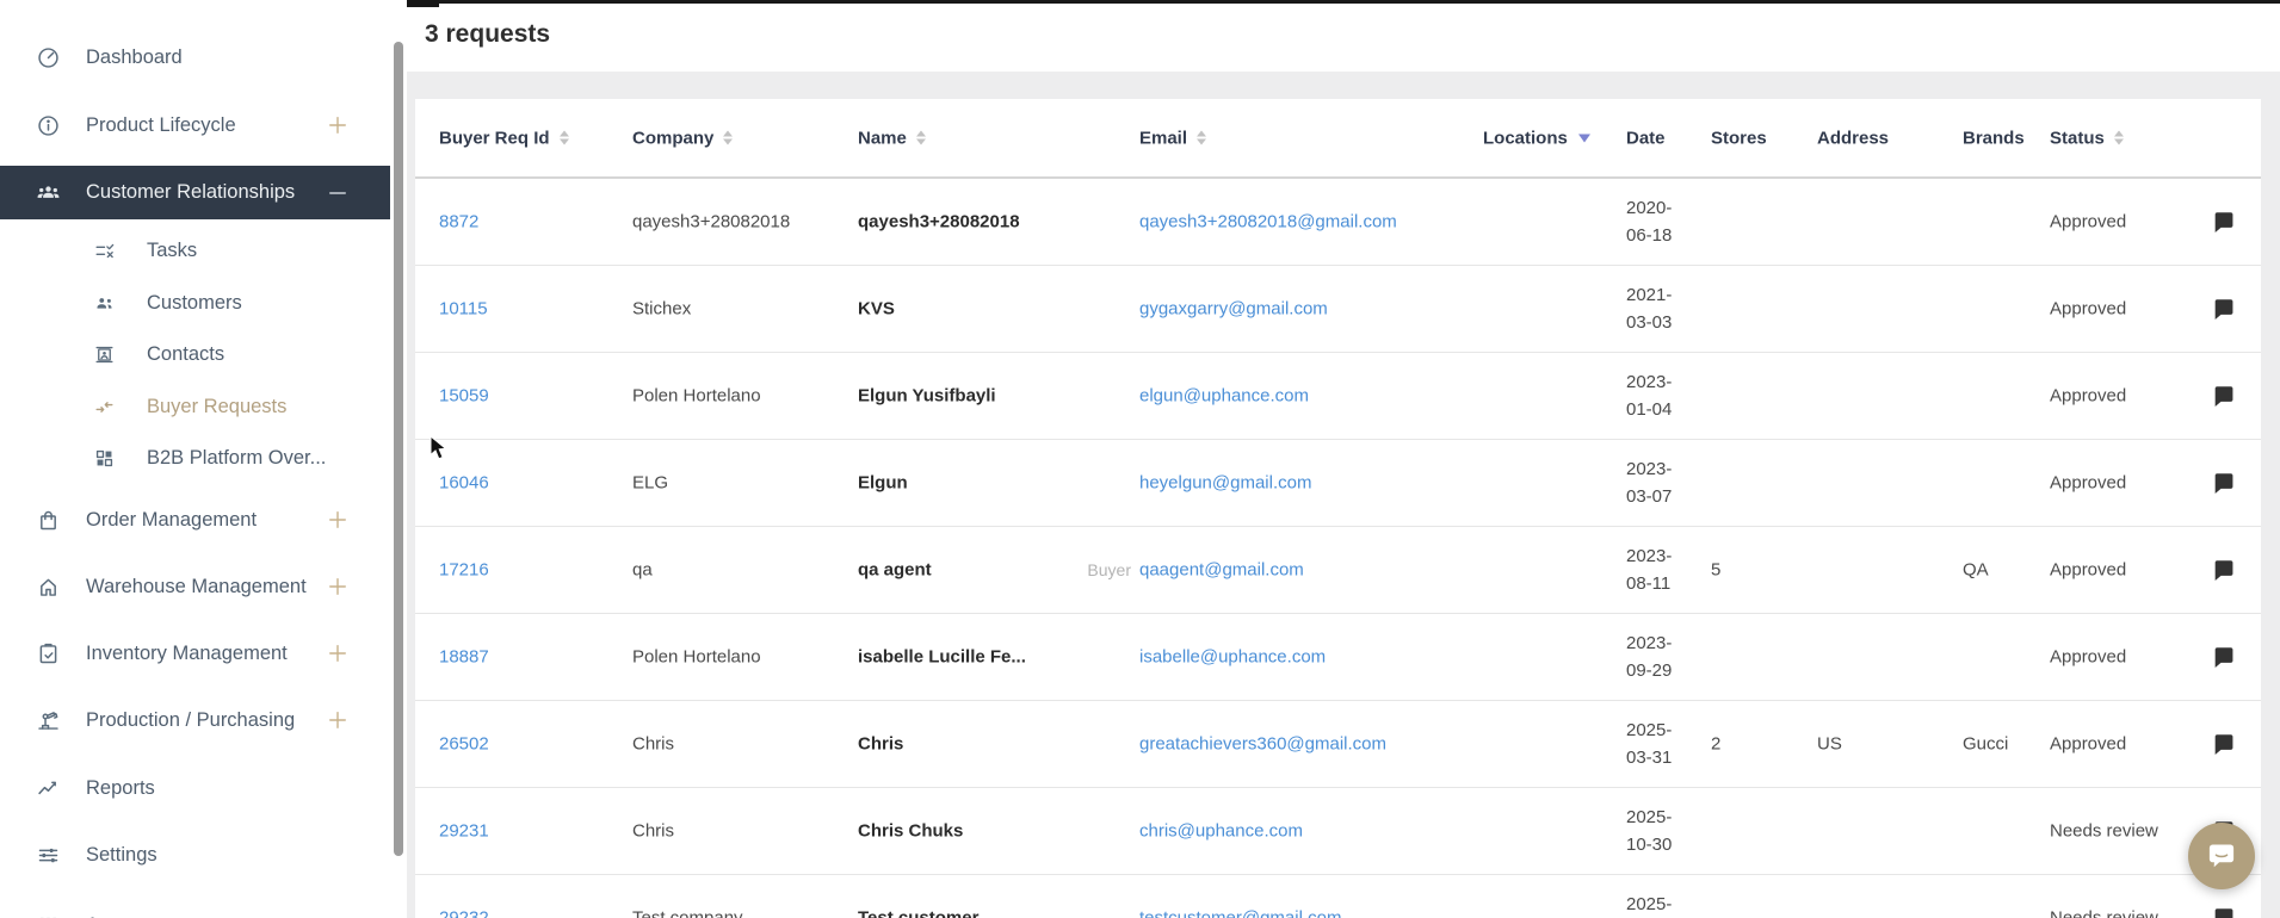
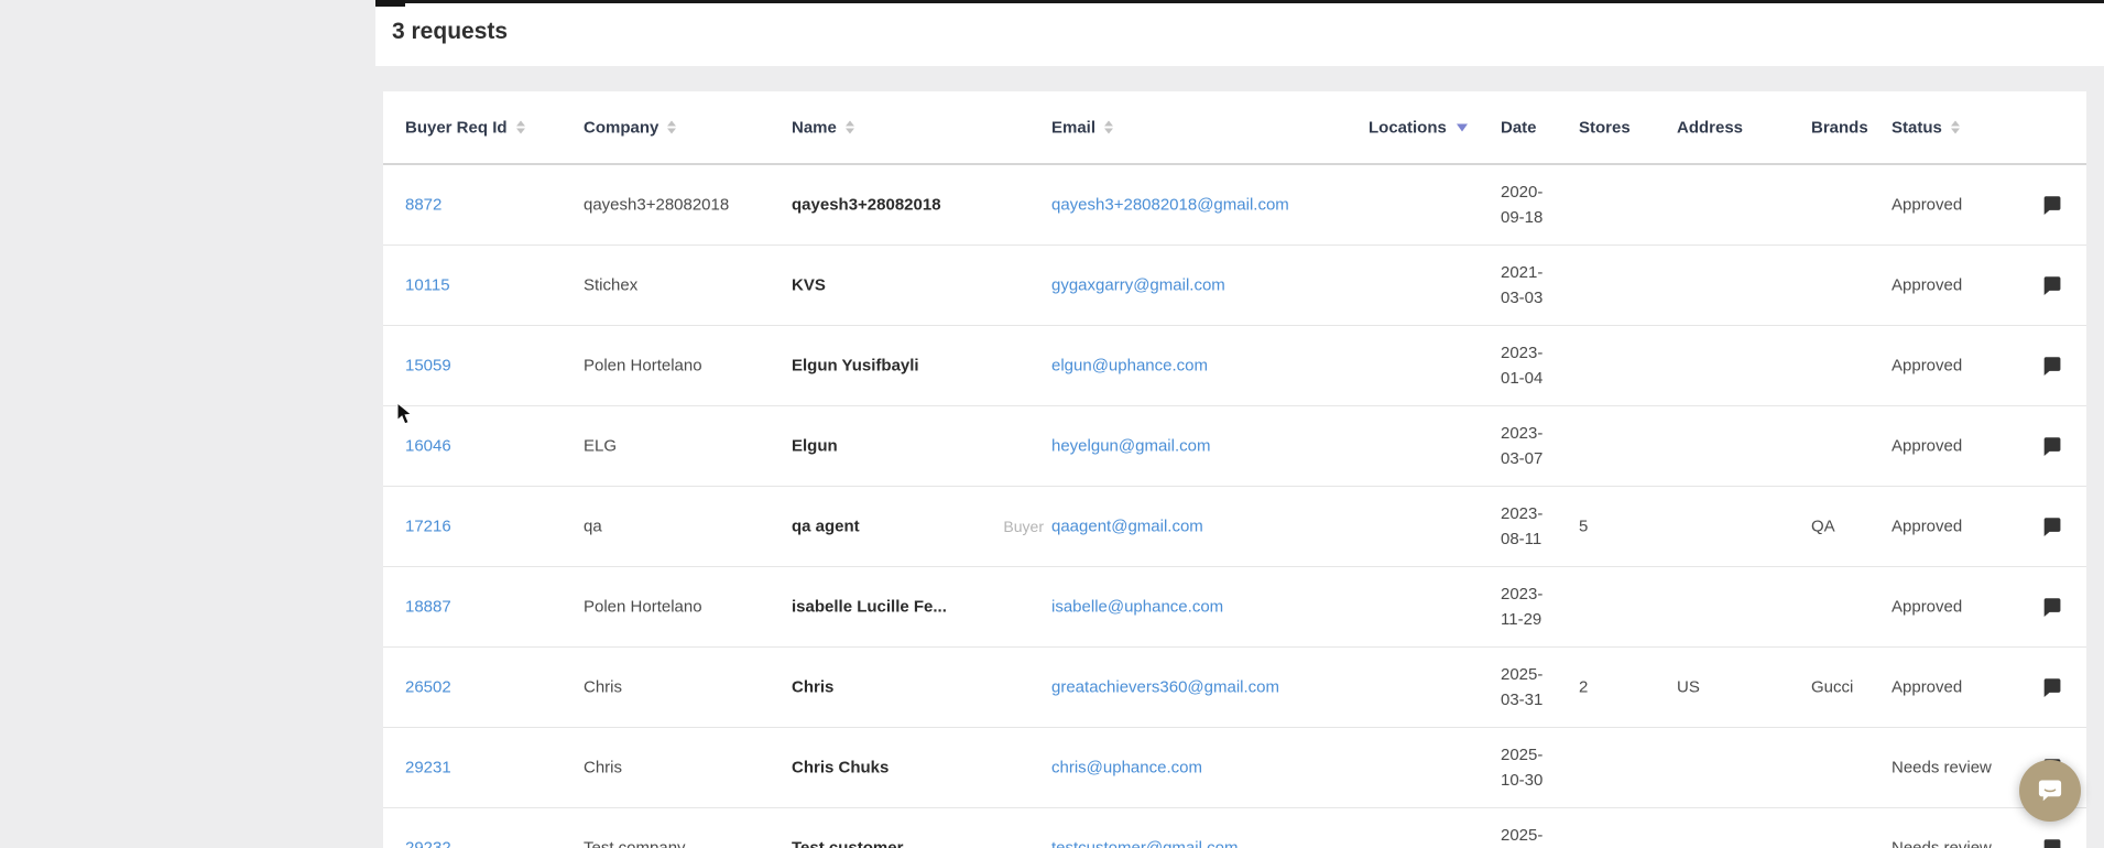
- Dashboard
- Product Lifecycle
- Customer Relationships
- Tasks
- Customers
- Contacts
- Buyer Requests
- B2B Platform Over...
- Order Management
- Warehouse Management
- Inventory Management
- Production / Purchasing
- Reports
- Settings
  3 requests
  Buyer Req Id
  Company
  Name
  Email
  Locations
  Date
  Stores
  Address
  Brands
  Status
  8872
  qayesh3+28082018
  qayesh3+28082018
  qayesh3+28082018@gmail.com
- 2020-06-18
+ 2020-09-18
  Approved
  10115
  Stichex
  KVS
  gygaxgarry@gmail.com
  2021-03-03
  Approved
  15059
  Polen Hortelano
  Elgun Yusifbayli
  elgun@uphance.com
  2023-01-04
  Approved
  16046
  ELG
  Elgun
  heyelgun@gmail.com
  2023-03-07
  Approved
  17216
  qa
  qa agent
  Buyer
  qaagent@gmail.com
  2023-08-11
  5
  QA
  Approved
  18887
  Polen Hortelano
  isabelle Lucille Fe...
  isabelle@uphance.com
- 2023-09-29
+ 2023-11-29
  Approved
  26502
  Chris
  Chris
  greatachievers360@gmail.com
  2025-03-31
  2
  US
  Gucci
  Approved
  29231
  Chris
  Chris Chuks
  chris@uphance.com
  2025-10-30
  Needs review
